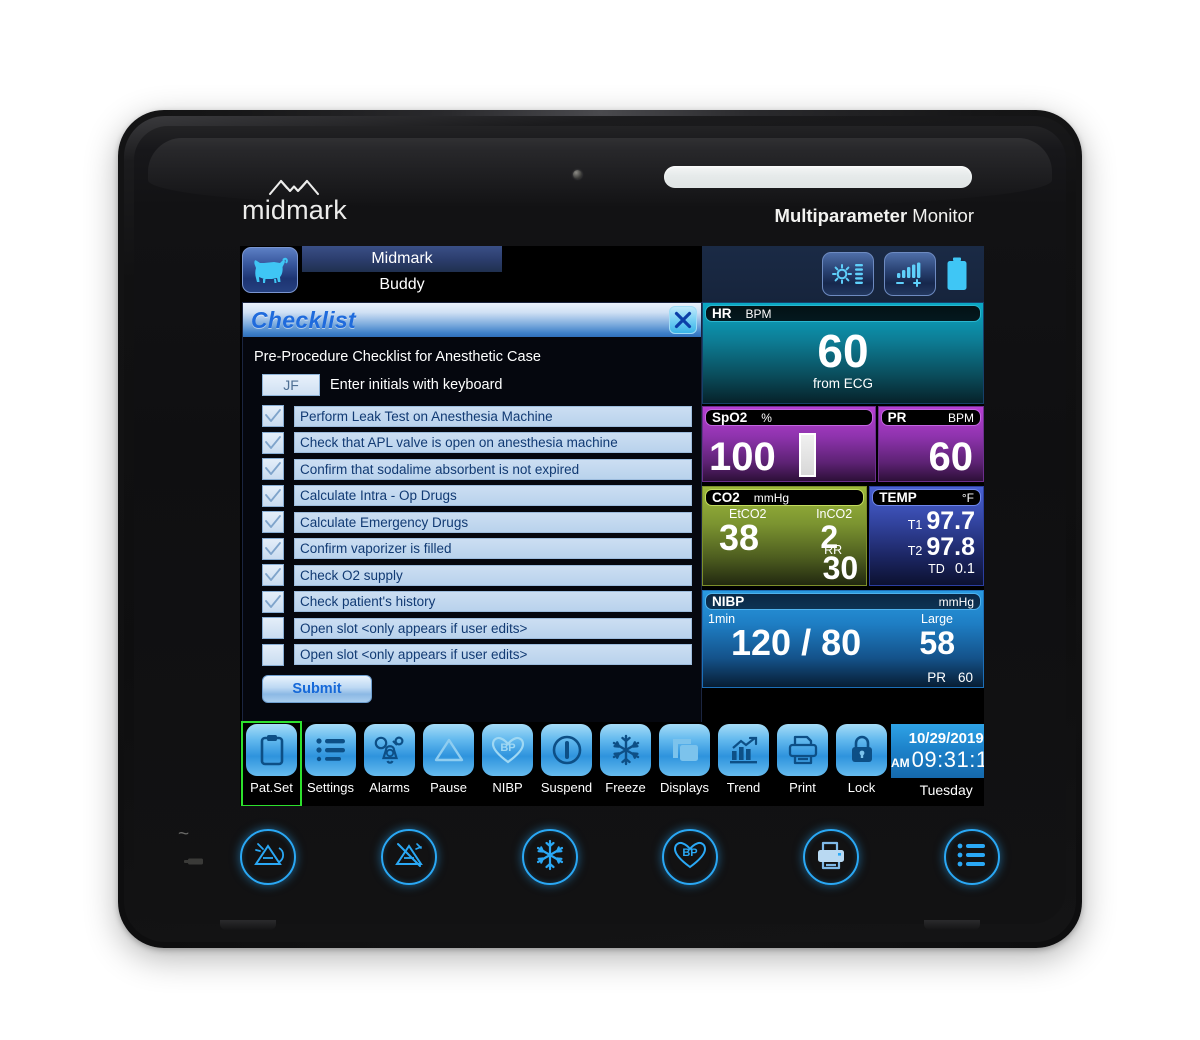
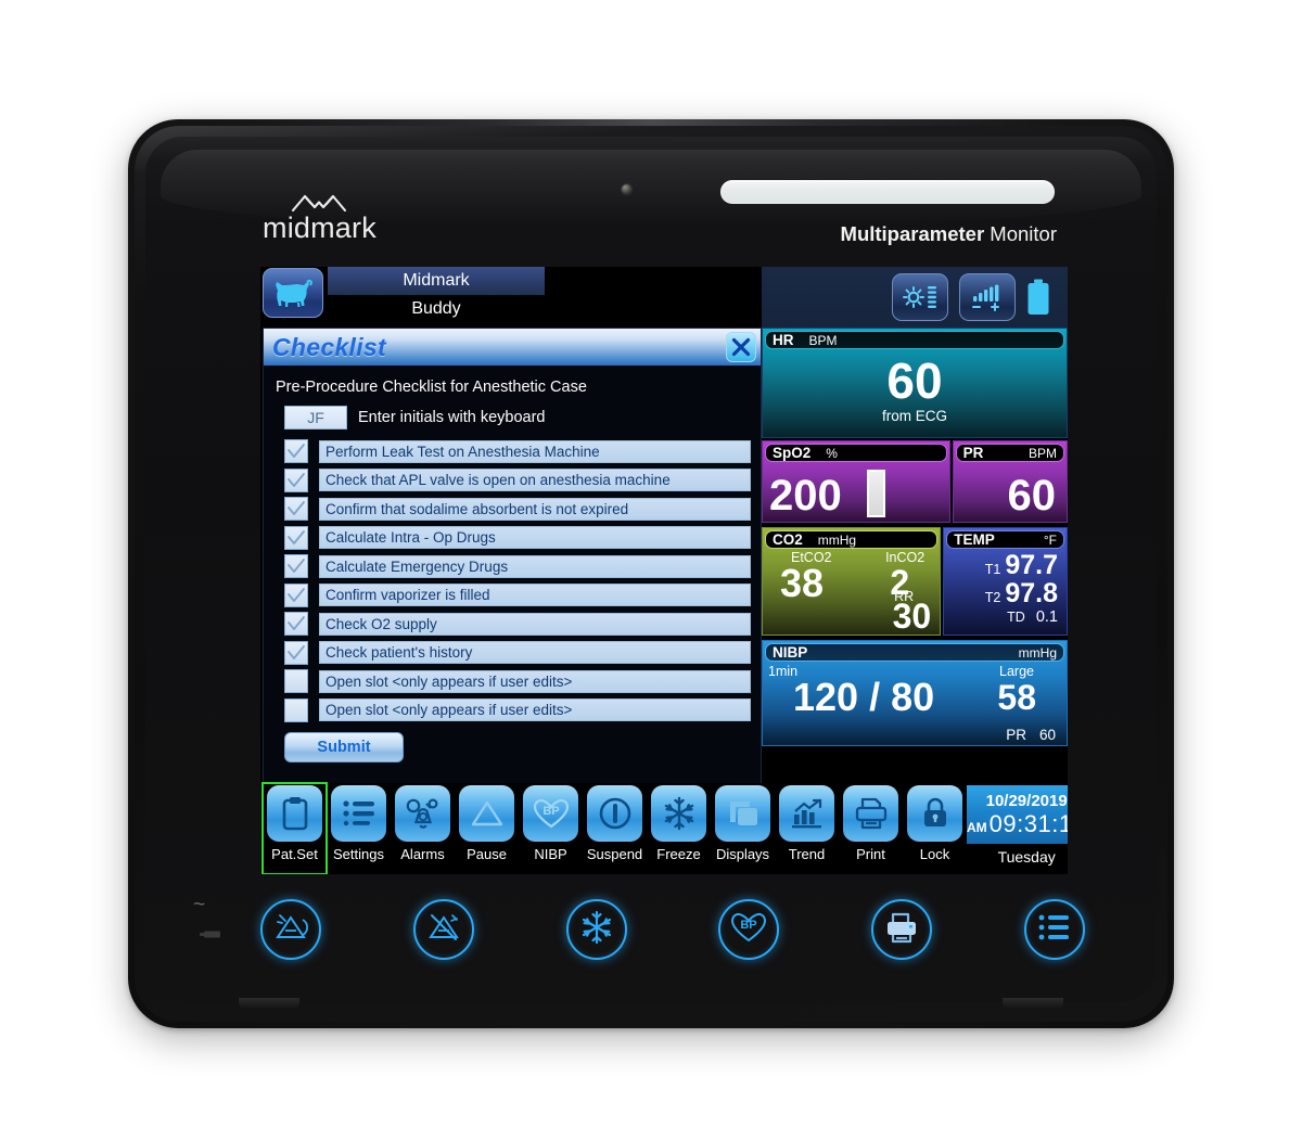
  midmark
  Multiparameter Monitor
  Midmark
  Buddy
  Checklist
  Pre-Procedure Checklist for Anesthetic Case
  JF
  Enter initials with keyboard
  Perform Leak Test on Anesthesia Machine
  Check that APL valve is open on anesthesia machine
  Confirm that sodalime absorbent is not expired
  Calculate Intra - Op Drugs
  Calculate Emergency Drugs
  Confirm vaporizer is filled
  Check O2 supply
  Check patient's history
  Open slot <only appears if user edits>
  Open slot <only appears if user edits>
  Submit
  HR
  BPM
  60
  from ECG
  SpO2
  %
- 100
+ 200
  PR
  BPM
  60
  CO2
  mmHg
  EtCO2
  InCO2
  38
  2
  RR
  30
  TEMP
  °F
  T1 97.7
  T2 97.8
  TD 0.1
  NIBP
  mmHg
  1min
  Large
  120 / 80
  58
  PR 60
  Pat.Set
  Settings
  Alarms
  Pause
  BP
  NIBP
  Suspend
  Freeze
  Displays
  Trend
  Print
  Lock
  10/29/2019
  AM
  09:31:1
  Tuesday
  ~
  BP
